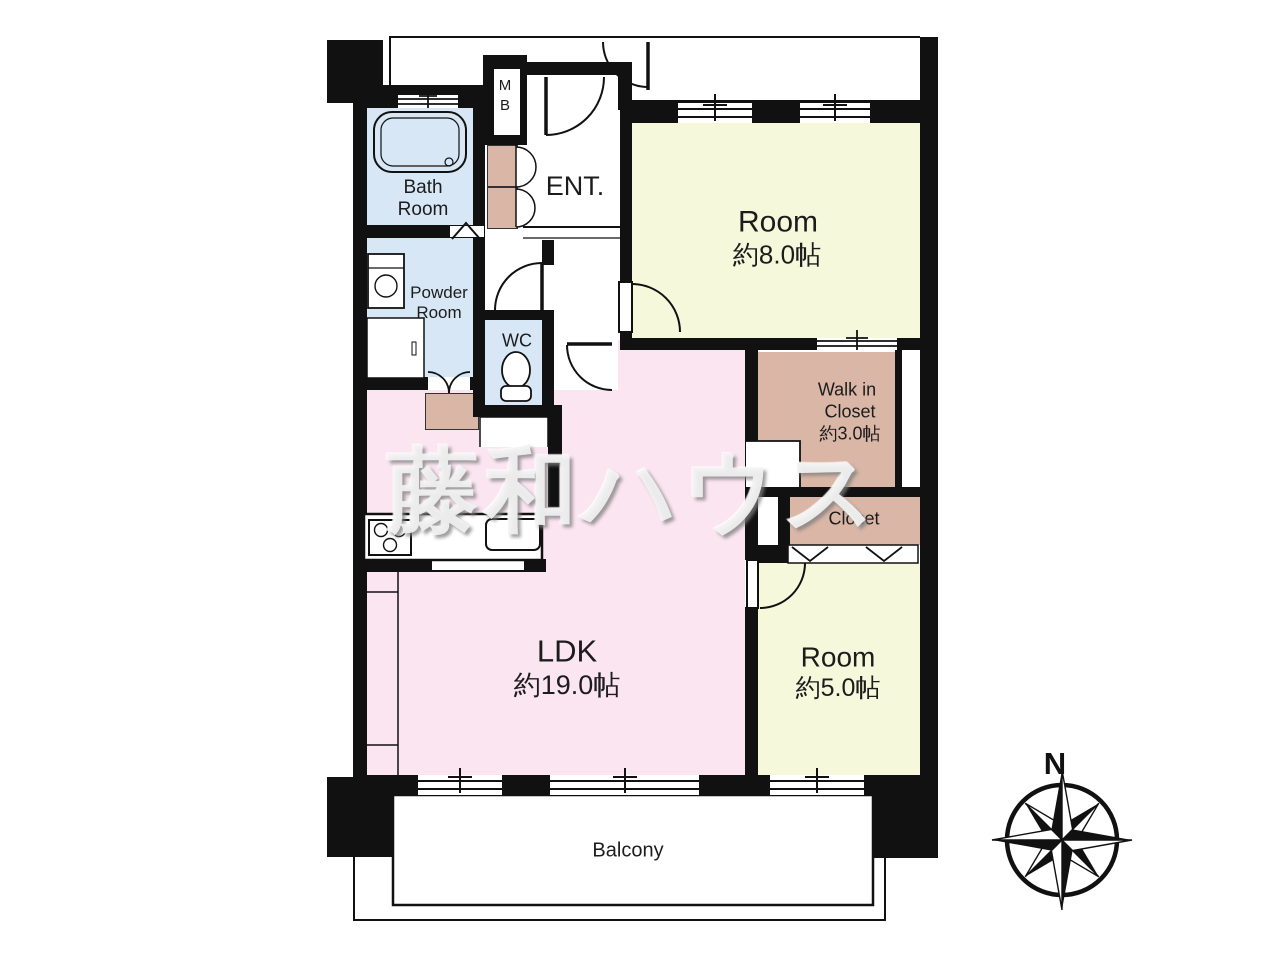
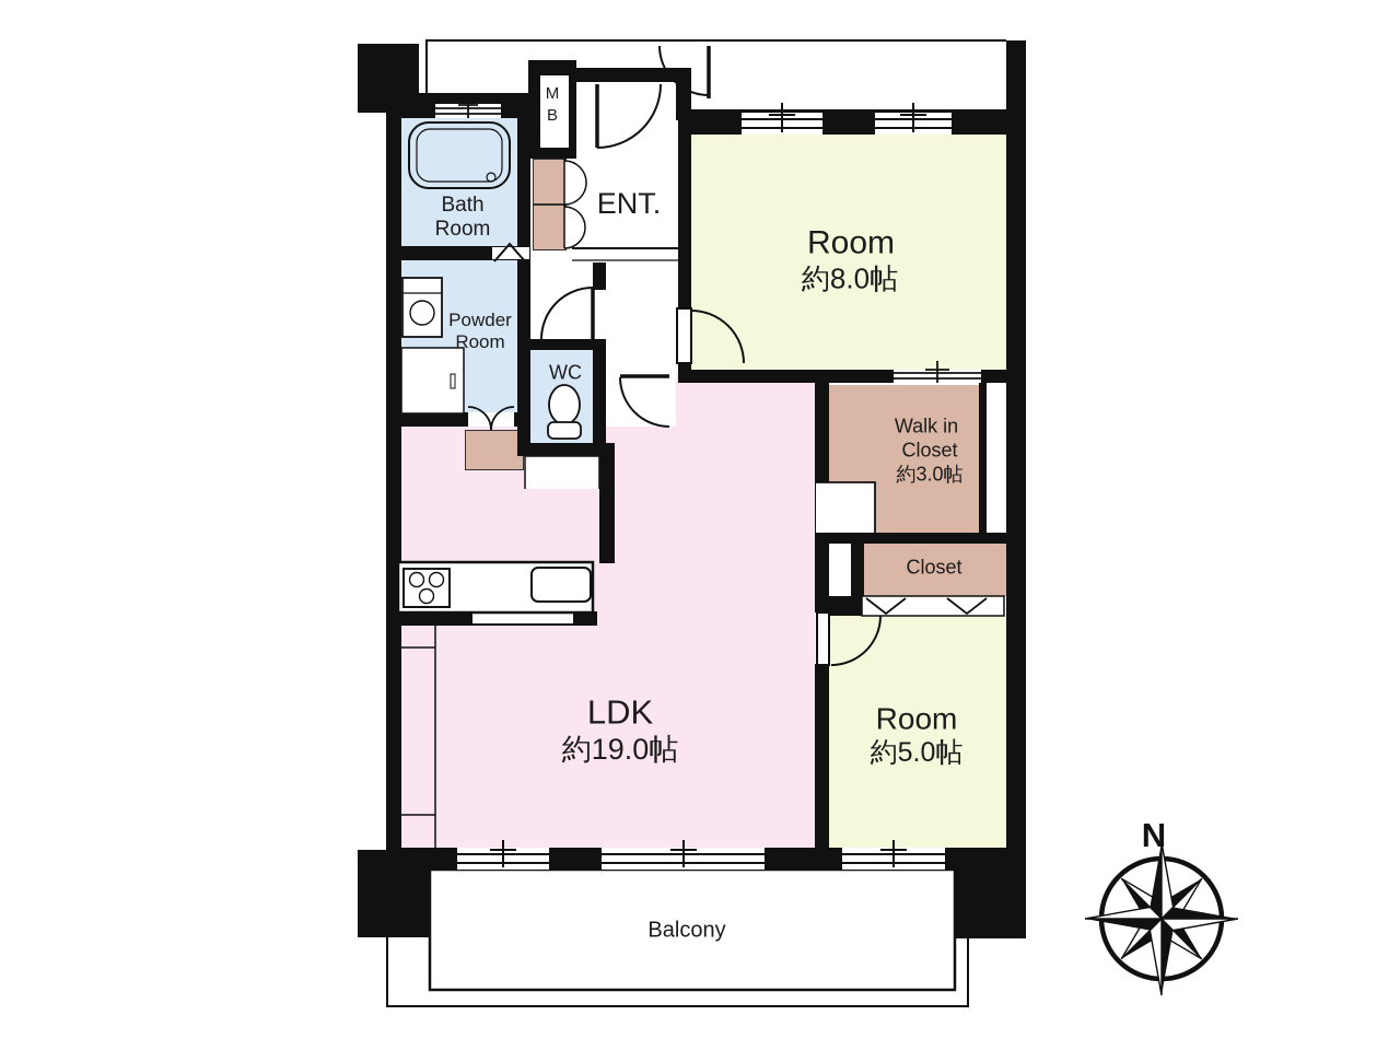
  Bath
  Room
  Powder
  Room
  WC
  M
  B
  ENT.
  Room
  約8.0帖
  Walk in
  Closet
  約3.0帖
  Closet
  Room
  約5.0帖
  LDK
  約19.0帖
  Balcony
  N
- 藤和ハウス
